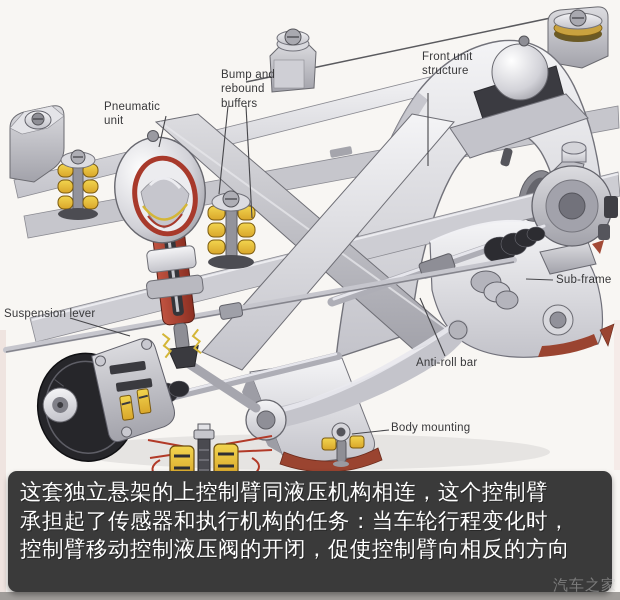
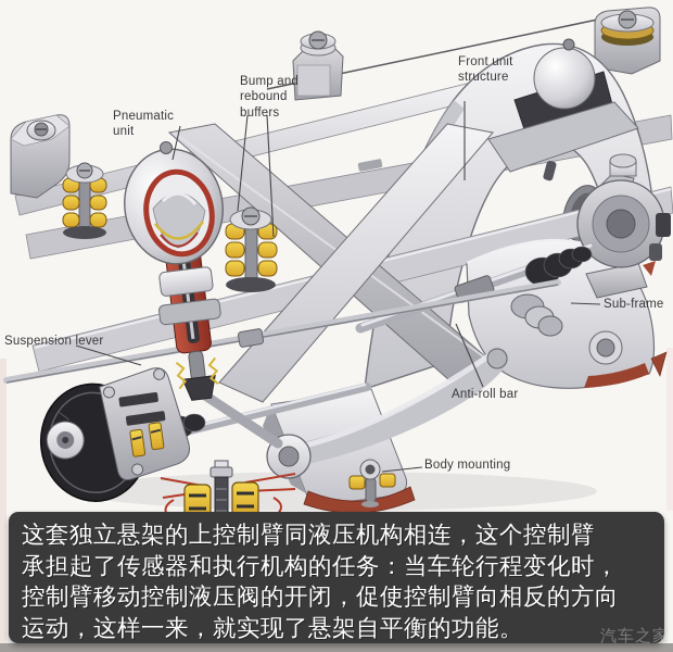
  Pneumatic unit
  Bump and rebound buffers
  Front unit structure
  Sub-frame
  Suspension lever
  Anti-roll bar
  Body mounting
  这套独立悬架的上控制臂同液压机构相连，这个控制臂
  承担起了传感器和执行机构的任务：当车轮行程变化时，
  控制臂移动控制液压阀的开闭，促使控制臂向相反的方向
+ 运动，这样一来，就实现了悬架自平衡的功能。
  汽车之家
